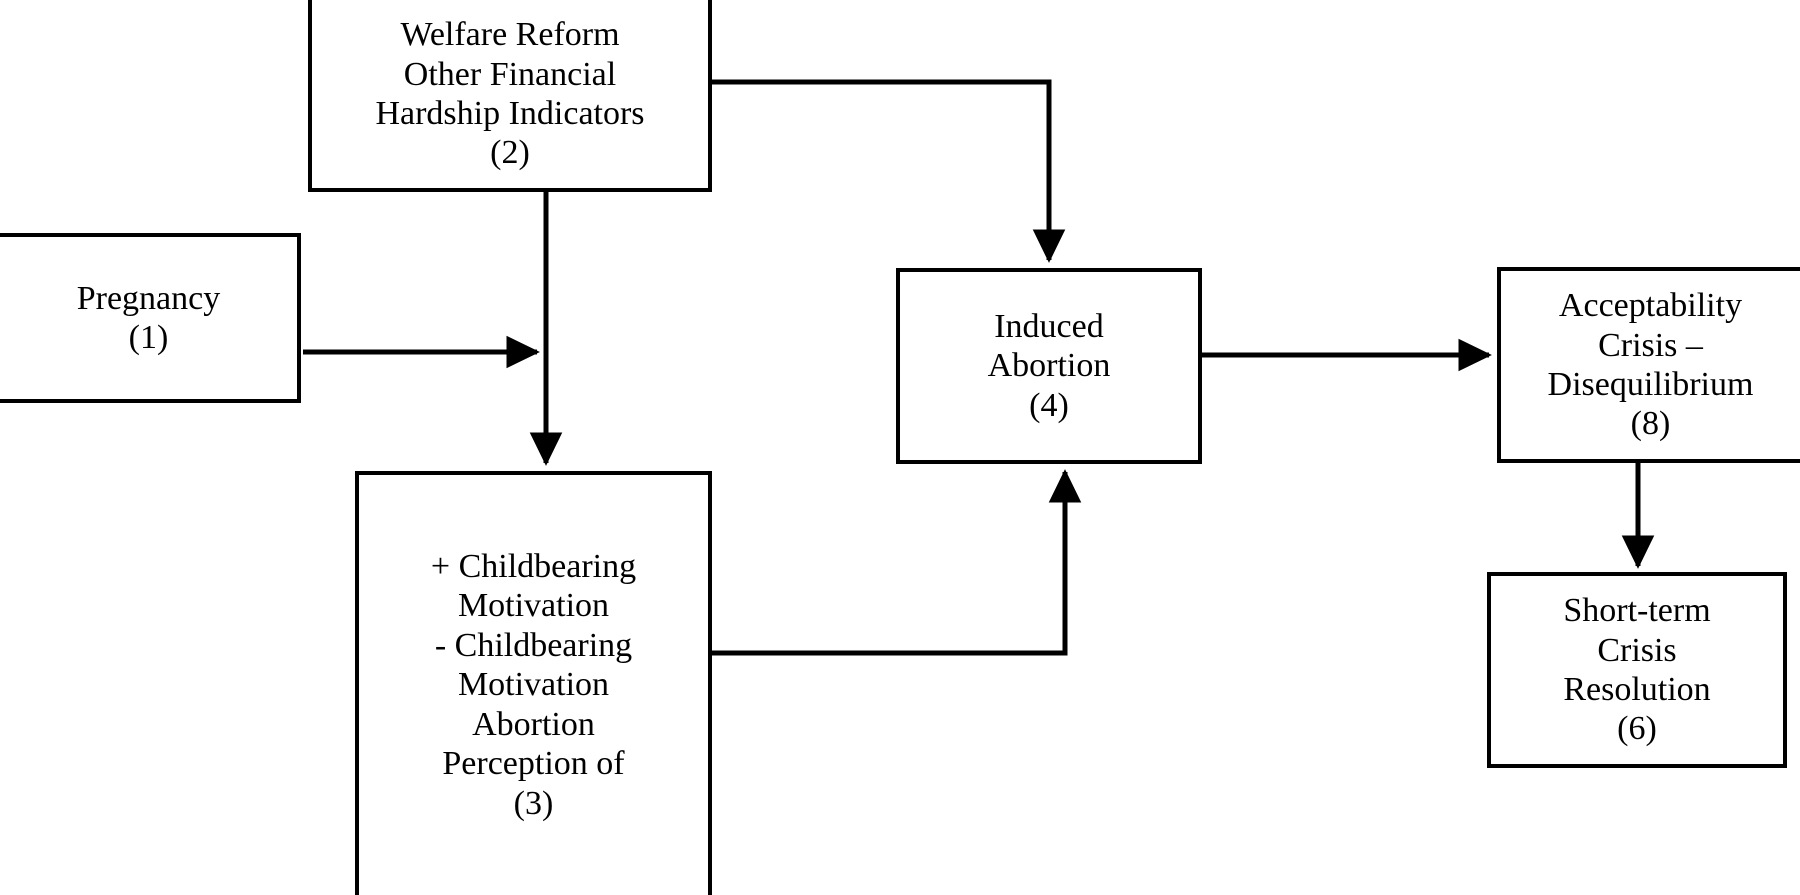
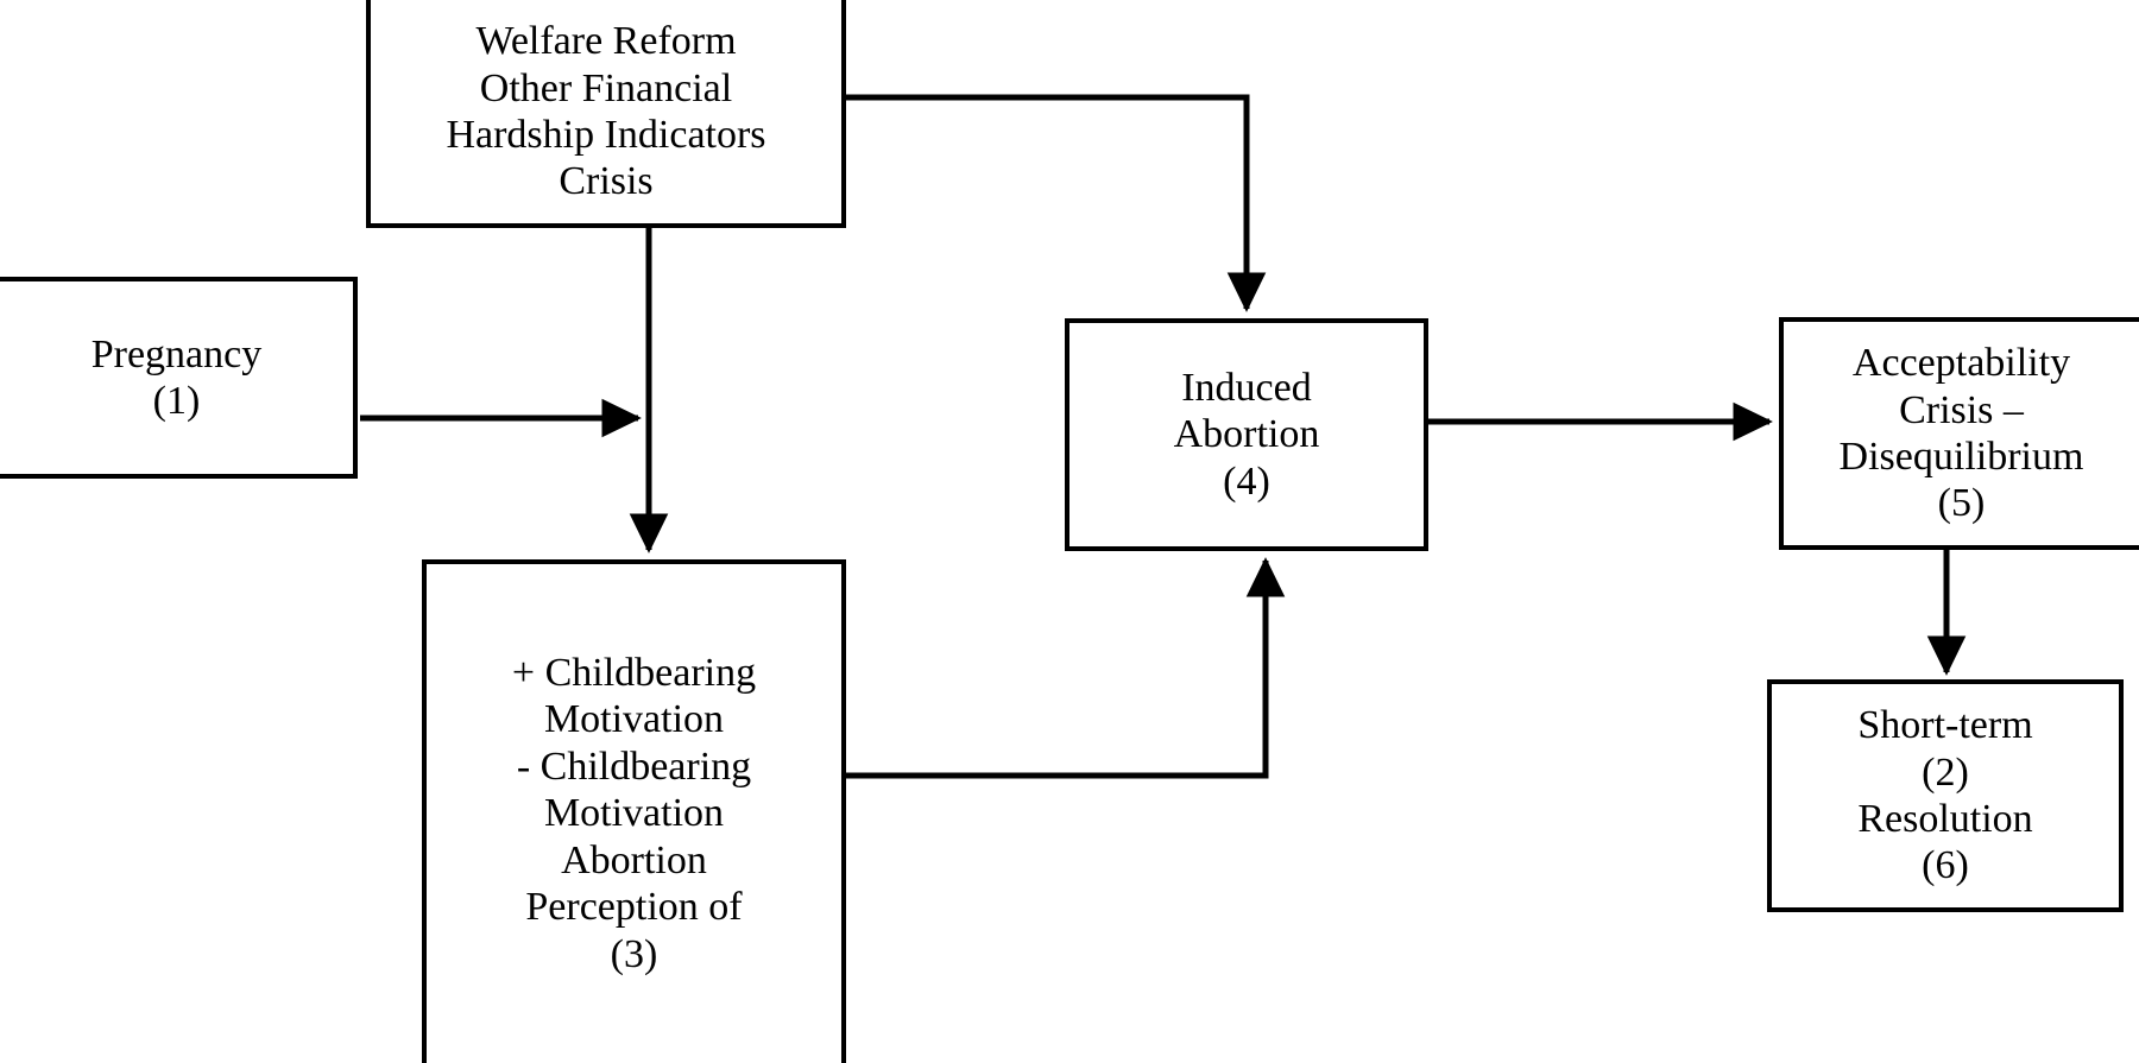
  Pregnancy
  (1)
  Welfare Reform
  Other Financial
  Hardship Indicators
- (2)
+ Crisis
  + Childbearing
  Motivation
  - Childbearing
  Motivation
  Abortion
  Perception of
  (3)
  Induced
  Abortion
  (4)
  Acceptability
  Crisis –
  Disequilibrium
- (8)
+ (5)
  Short-term
- Crisis
+ (2)
  Resolution
  (6)
